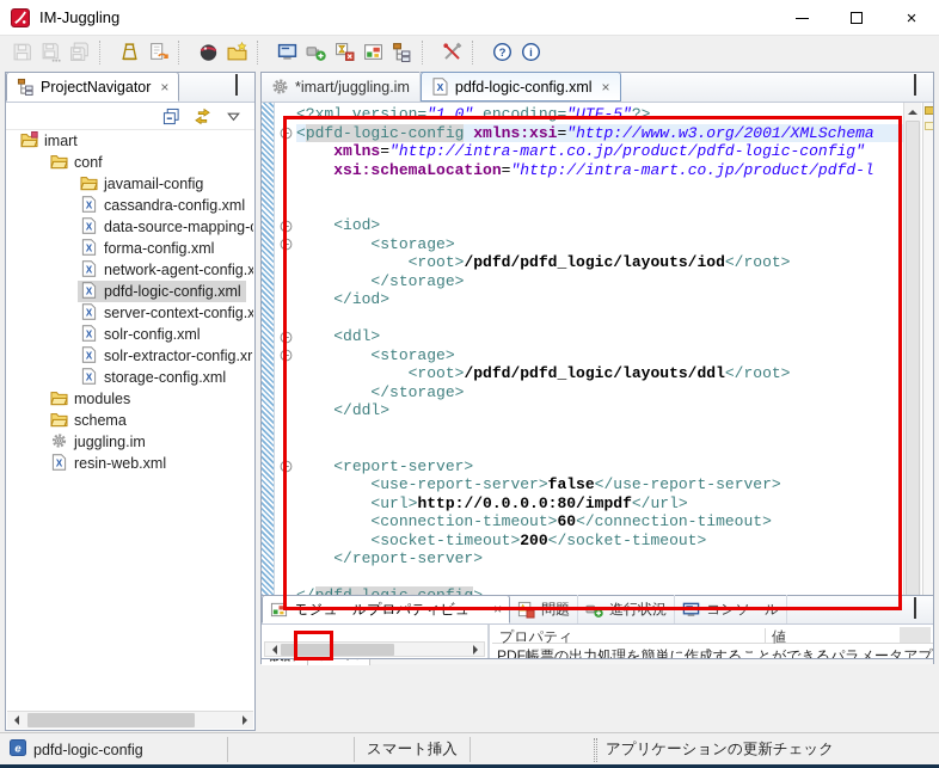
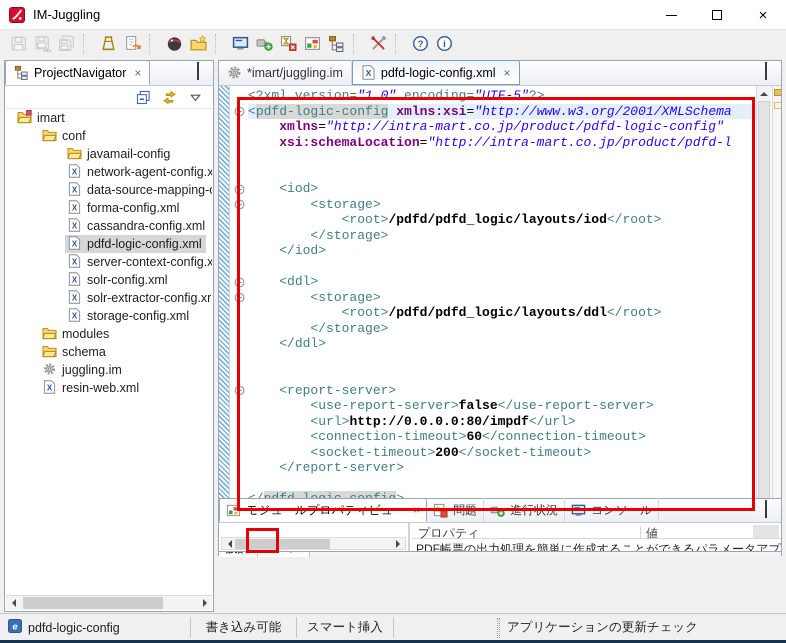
  IM-Juggling
  ×
  ?
  i
  ProjectNavigator
  ×
  imart
  conf
  javamail-config
  X
- cassandra-config.xml
+ network-agent-config.x
  X
  data-source-mapping-
  X
  forma-config.xml
  X
- network-agent-config.x
+ cassandra-config.xml
  X
  pdfd-logic-config.xml
  X
  server-context-config.x
  X
  solr-config.xml
  X
  solr-extractor-config.xr
  X
  storage-config.xml
  modules
  schema
  juggling.im
  X
  resin-web.xml
  *imart/juggling.im
  X
  pdfd-logic-config.xml
  ×
  <?xml version="1.0" encoding="UTF-5"?>
  <pdfd-logic-config xmlns:xsi="http://www.w3.org/2001/XMLSchema
  xmlns="http://intra-mart.co.jp/product/pdfd-logic-config"
  xsi:schemaLocation="http://intra-mart.co.jp/product/pdfd-l
  <iod>
  <storage>
  <root>/pdfd/pdfd_logic/layouts/iod</root>
  </storage>
  </iod>
  <ddl>
  <storage>
  <root>/pdfd/pdfd_logic/layouts/ddl</root>
  </storage>
  </ddl>
  <report-server>
  <use-report-server>false</use-report-server>
  <url>http://0.0.0.0:80/impdf</url>
  <connection-timeout>60</connection-timeout>
  <socket-timeout>200</socket-timeout>
  </report-server>
  モジュールプロパティビュー
  ×
  問題
  進行状況
  コンソール
  プロパティ
  値
  PDF帳票の出力処理を簡単に作成することができるパラメータアプ
  e
  pdfd-logic-config
+ 書き込み可能
  スマート挿入
  アプリケーションの更新チェック
